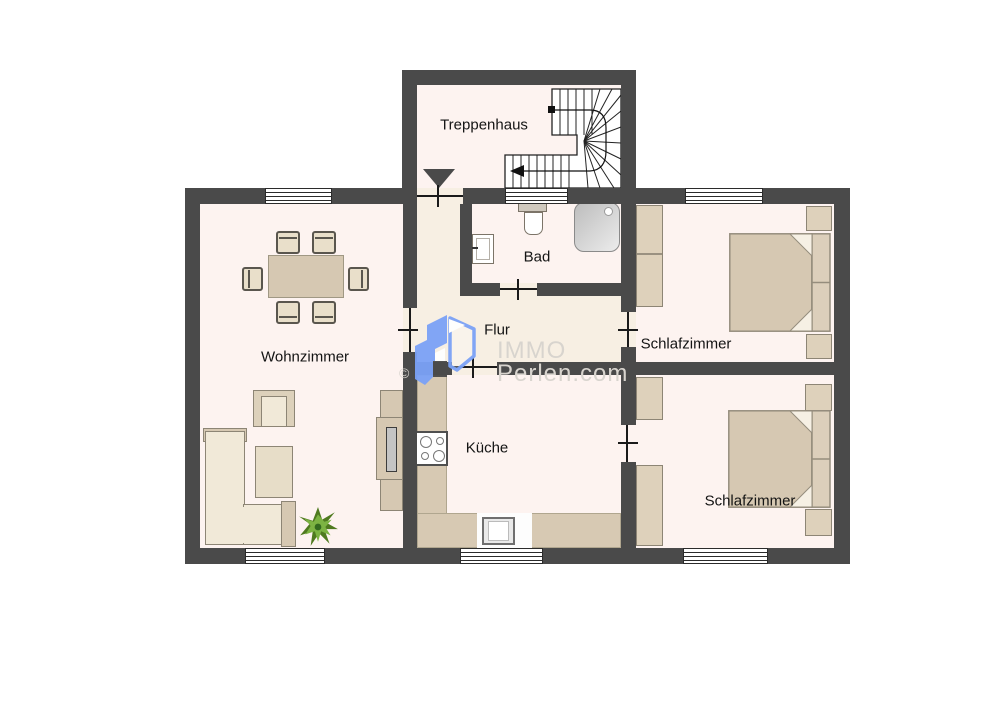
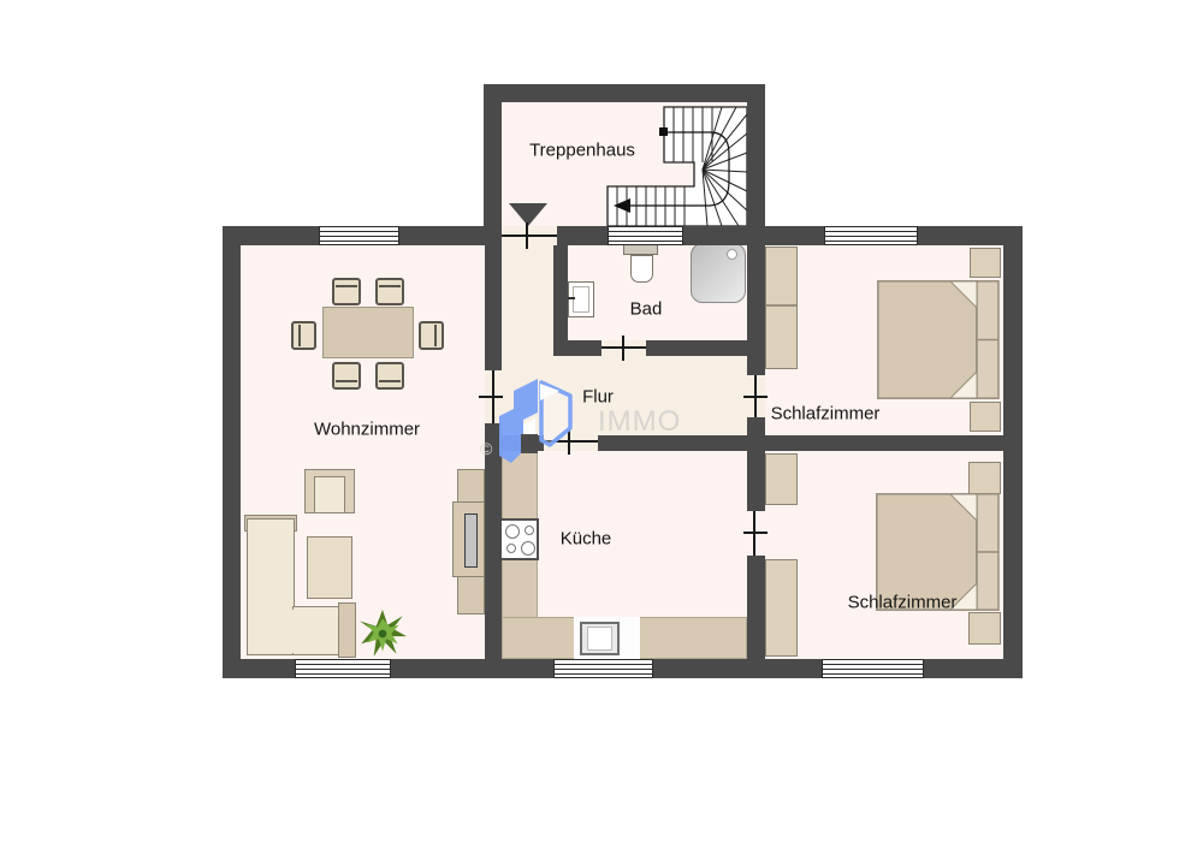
  Treppenhaus
  Bad
  Flur
  Wohnzimmer
  Küche
  Schlafzimmer
  Schlafzimmer
  IMMO
- Perlen.com
  ©
